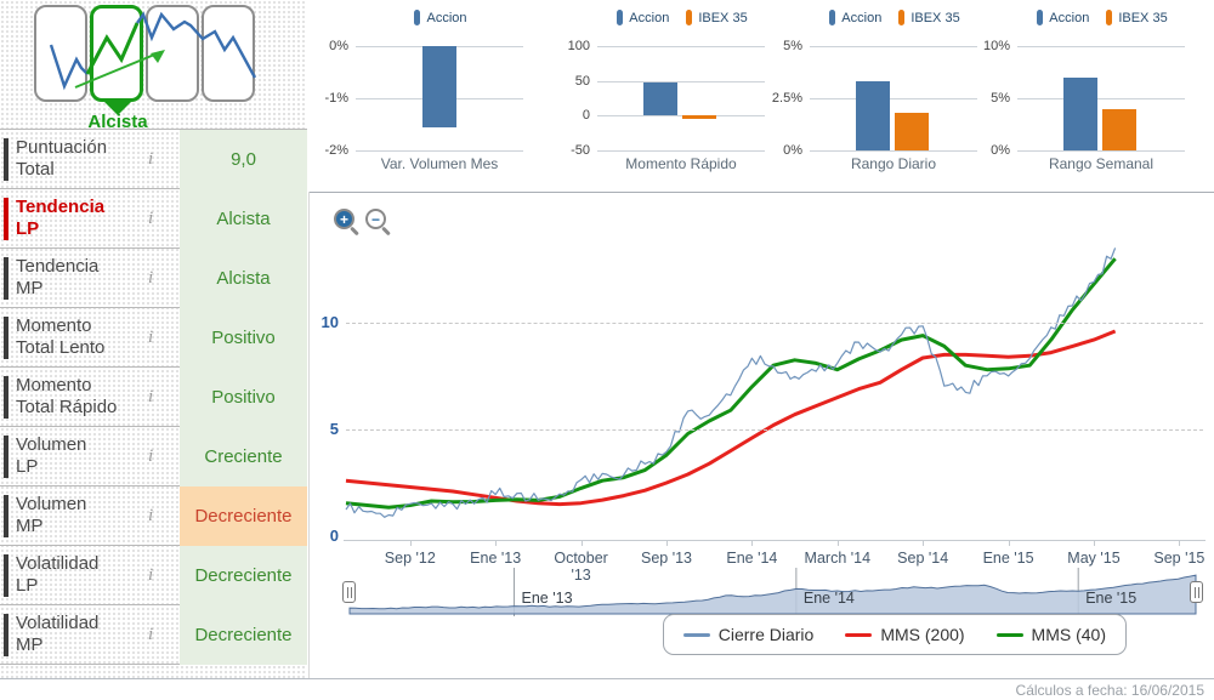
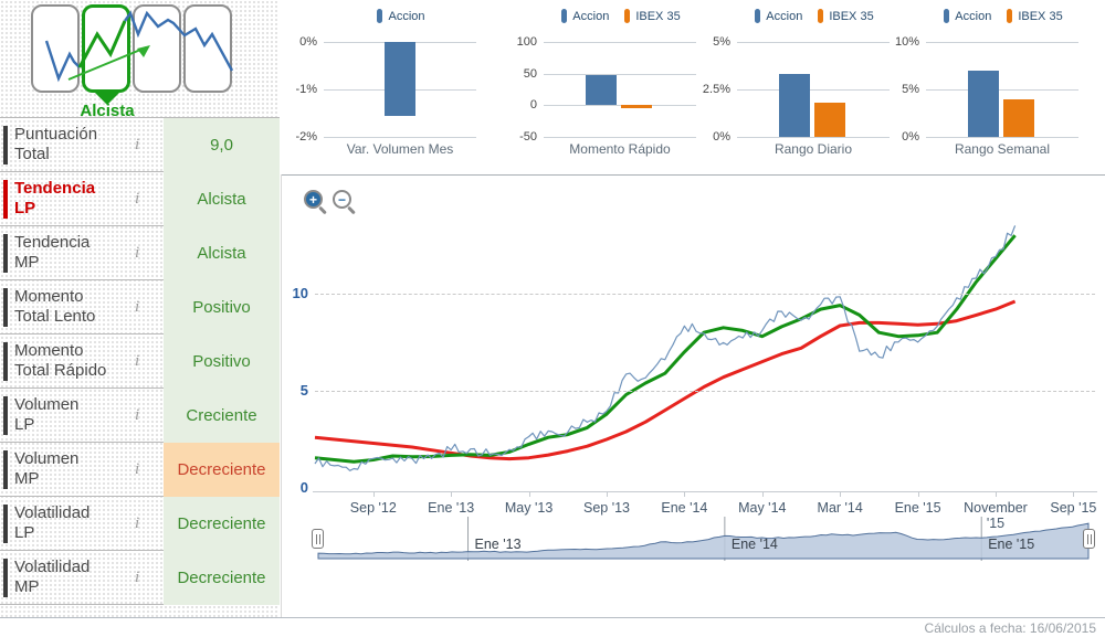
  Alcista
  Puntuación
  Total
  i
  9,0
  Tendencia
  LP
  i
  Alcista
  Tendencia
  MP
  i
  Alcista
  Momento
  Total Lento
  i
  Positivo
  Momento
  Total Rápido
  i
  Positivo
  Volumen
  LP
  i
  Creciente
  Volumen
  MP
  i
  Decreciente
  Volatilidad
  LP
  i
  Decreciente
  Volatilidad
  MP
  i
  Decreciente
  Accion
  0%
  -1%
  -2%
  Var. Volumen Mes
  Accion
  IBEX 35
  100
  50
  0
  -50
  Momento Rápido
  Accion
  IBEX 35
  5%
  2.5%
  0%
  Rango Diario
  Accion
  IBEX 35
  10%
  5%
  0%
  Rango Semanal
  +
  −
  0
  5
  10
  Sep '12
  Ene '13
- October '13
+ May '13
  Sep '13
  Ene '14
- March '14
+ May '14
- Sep '14
+ Mar '14
  Ene '15
- May '15
+ November '15
  Sep '15
  Ene '13
  Ene '14
  Ene '15
- Cierre Diario
- MMS (200)
- MMS (40)
  Cálculos a fecha: 16/06/2015
